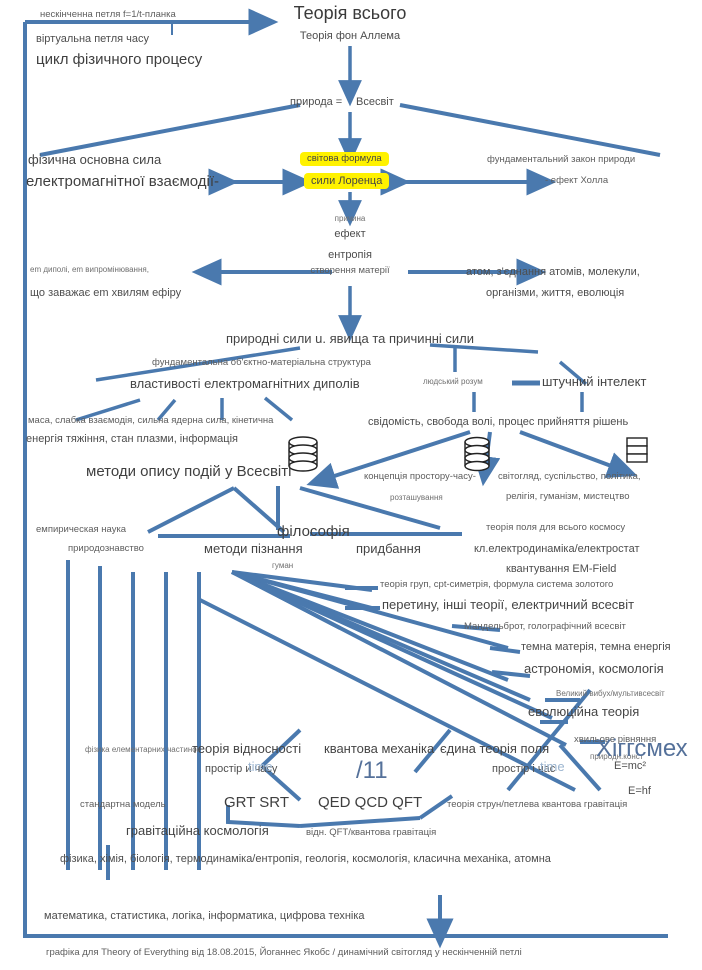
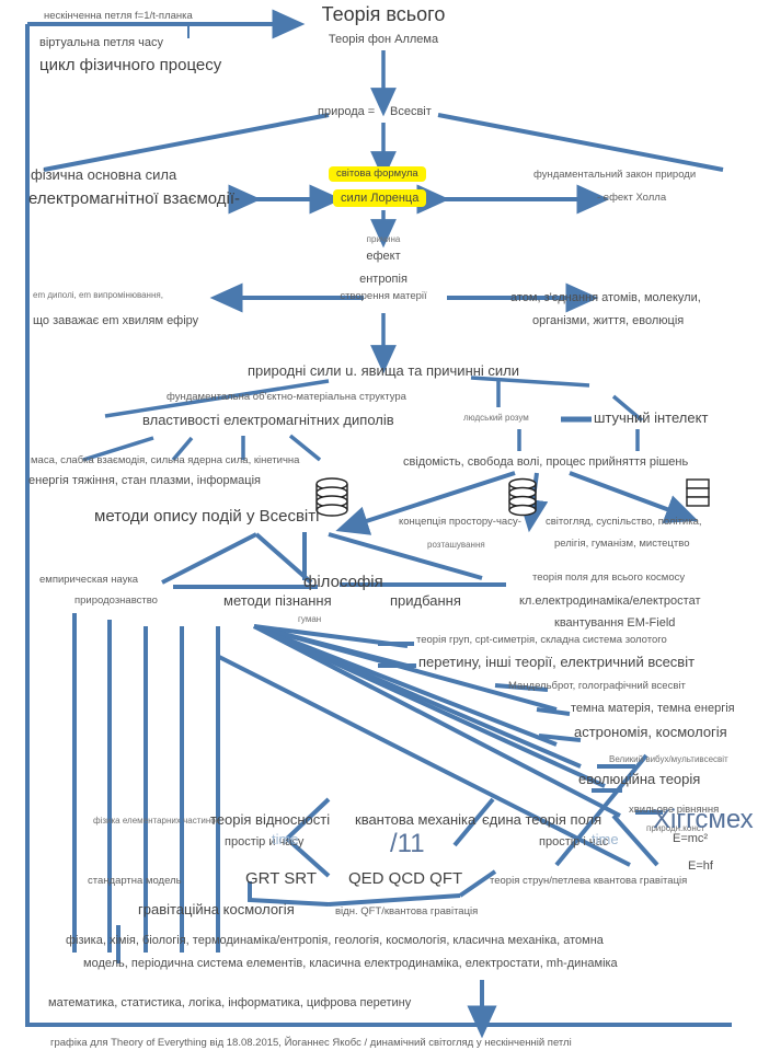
  нескінченна петля f=1/t-планка
  віртуальна петля часу
  цикл фізичного процесу
  Теорія всього
  Теорія фон Аллема
  природа =
  Всесвіт
  фізична основна сила
  електромагнітної взаємодії-
  світова формула
  сили Лоренца
  фундаментальний закон природи
  - ефект Холла
  причина
  ефект
  ентропія
  створення матерії
  em диполі, em випромінювання,
  що заважає em хвилям ефіру
  атом, з'єднання атомів, молекули,
  організми, життя, еволюція
  природні сили u. явища та причинні сили
  фундаментальна об'єктно-матеріальна структура
  властивості електромагнітних диполів
  людський розум
  штучний інтелект
  маса, слабка взаємодія, сильна ядерна сила, кінетична
  енергія тяжіння, стан плазми, інформація
  свідомість, свобода волі, процес прийняття рішень
  методи опису подій у Всесвіті
  концепція простору-часу-
  розташування
  світогляд, суспільство, політика,
  релігія, гуманізм, мистецтво
  емпирическая наука
  природознавство
  філософія
  методи пізнання
  придбання
  гуман
  теорія поля для всього космосу
  кл.електродинаміка/електростат
  квантування EM-Field
- теорія груп, cpt-симетрія, формула система золотого
+ теорія груп, cpt-симетрія, складна система золотого
  перетину, інші теорії, електричний всесвіт
  Мандельброт, голографічний всесвіт
  темна матерія, темна енергія
  астрономія, космологія
  Великий вибух/мультивсесвіт
  еволюційна теорія
  хвильове рівняння
  природн.конст
  Хіггсмех
  E=mc²
  E=hf
  фізика елементарних частинок
  теорія відносності
  простір и часу
  time
  квантова механіка
  /11
  єдина теорія поля
  простір і час
  time
  стандартна модель
  GRT SRT
  QED QCD QFT
  теорія струн/петлева квантова гравітація
  гравітаційна космологія
  відн. QFT/квантова гравітація
  фізика, хімія, біологія, термодинаміка/ентропія, геологія, космологія, класична механіка, атомна
+ модель, періодична система елементів, класична електродинаміка, електростати, mh-динаміка
- математика, статистика, логіка, інформатика, цифрова техніка
+ математика, статистика, логіка, інформатика, цифрова перетину
  графіка для Theory of Everything від 18.08.2015, Йоганнес Якобс / динамічний світогляд у нескінченній петлі
